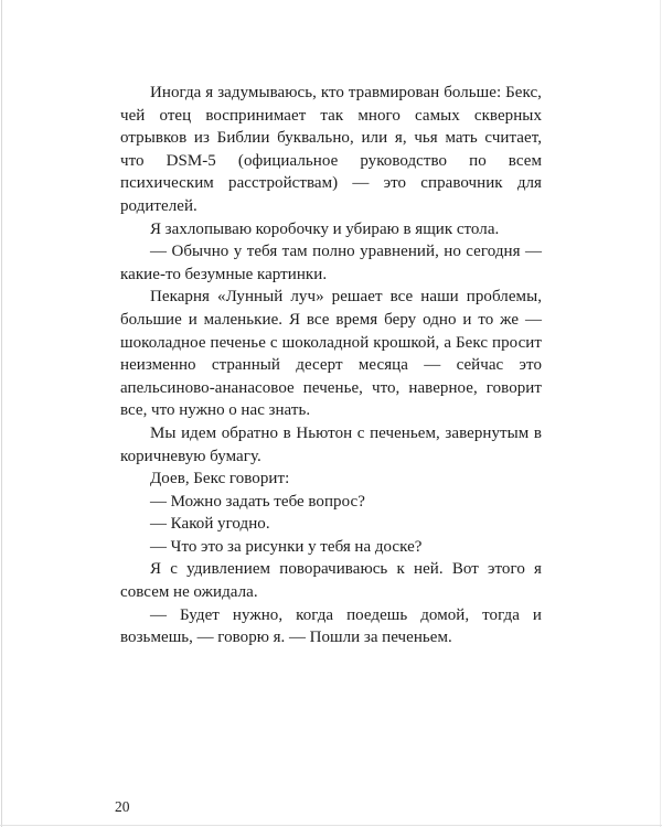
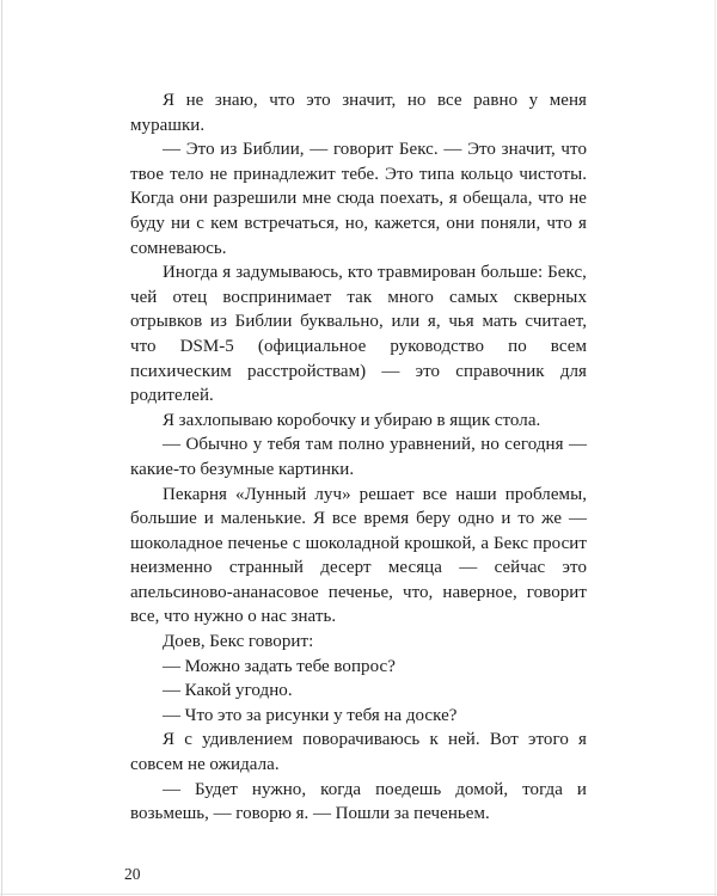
+ Я не знаю, что это значит, но все равно у меня мурашки.
+ — Это из Библии, — говорит Бекс. — Это значит, что твое тело не принадлежит тебе. Это типа кольцо чистоты. Когда они разрешили мне сюда поехать, я обещала, что не буду ни с кем встречаться, но, кажется, они поняли, что я сомневаюсь.
  Иногда я задумываюсь, кто травмирован больше: Бекс, чей отец воспринимает так много самых скверных отрывков из Библии буквально, или я, чья мать считает, что DSM-5 (официальное руководство по всем психическим расстройствам) — это справочник для родителей.
  Я захлопываю коробочку и убираю в ящик стола.
  — Обычно у тебя там полно уравнений, но сегодня — какие-то безумные картинки.
  Пекарня «Лунный луч» решает все наши проблемы, большие и маленькие. Я все время беру одно и то же — шоколадное печенье с шоколадной крошкой, а Бекс просит неизменно странный десерт месяца — сейчас это апельсиново-ананасовое печенье, что, наверное, говорит все, что нужно о нас знать.
- Мы идем обратно в Ньютон с печеньем, завернутым в коричневую бумагу.
  Доев, Бекс говорит:
  — Можно задать тебе вопрос?
  — Какой угодно.
  — Что это за рисунки у тебя на доске?
  Я с удивлением поворачиваюсь к ней. Вот этого я совсем не ожидала.
  — Будет нужно, когда поедешь домой, тогда и возьмешь, — говорю я. — Пошли за печеньем.
  20
